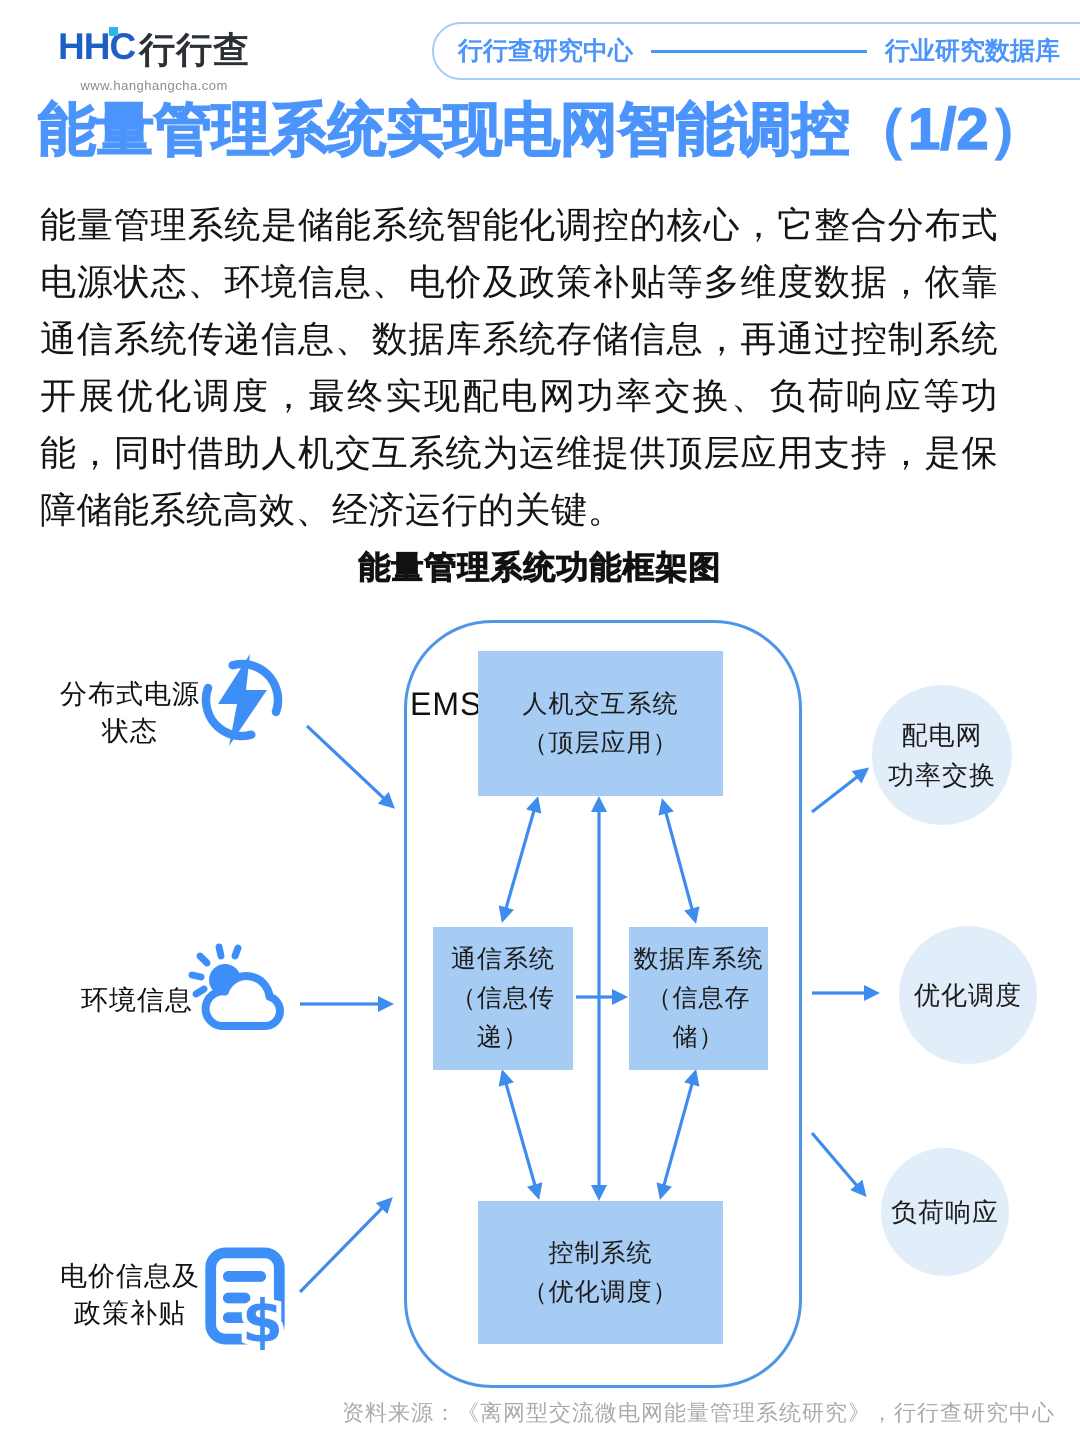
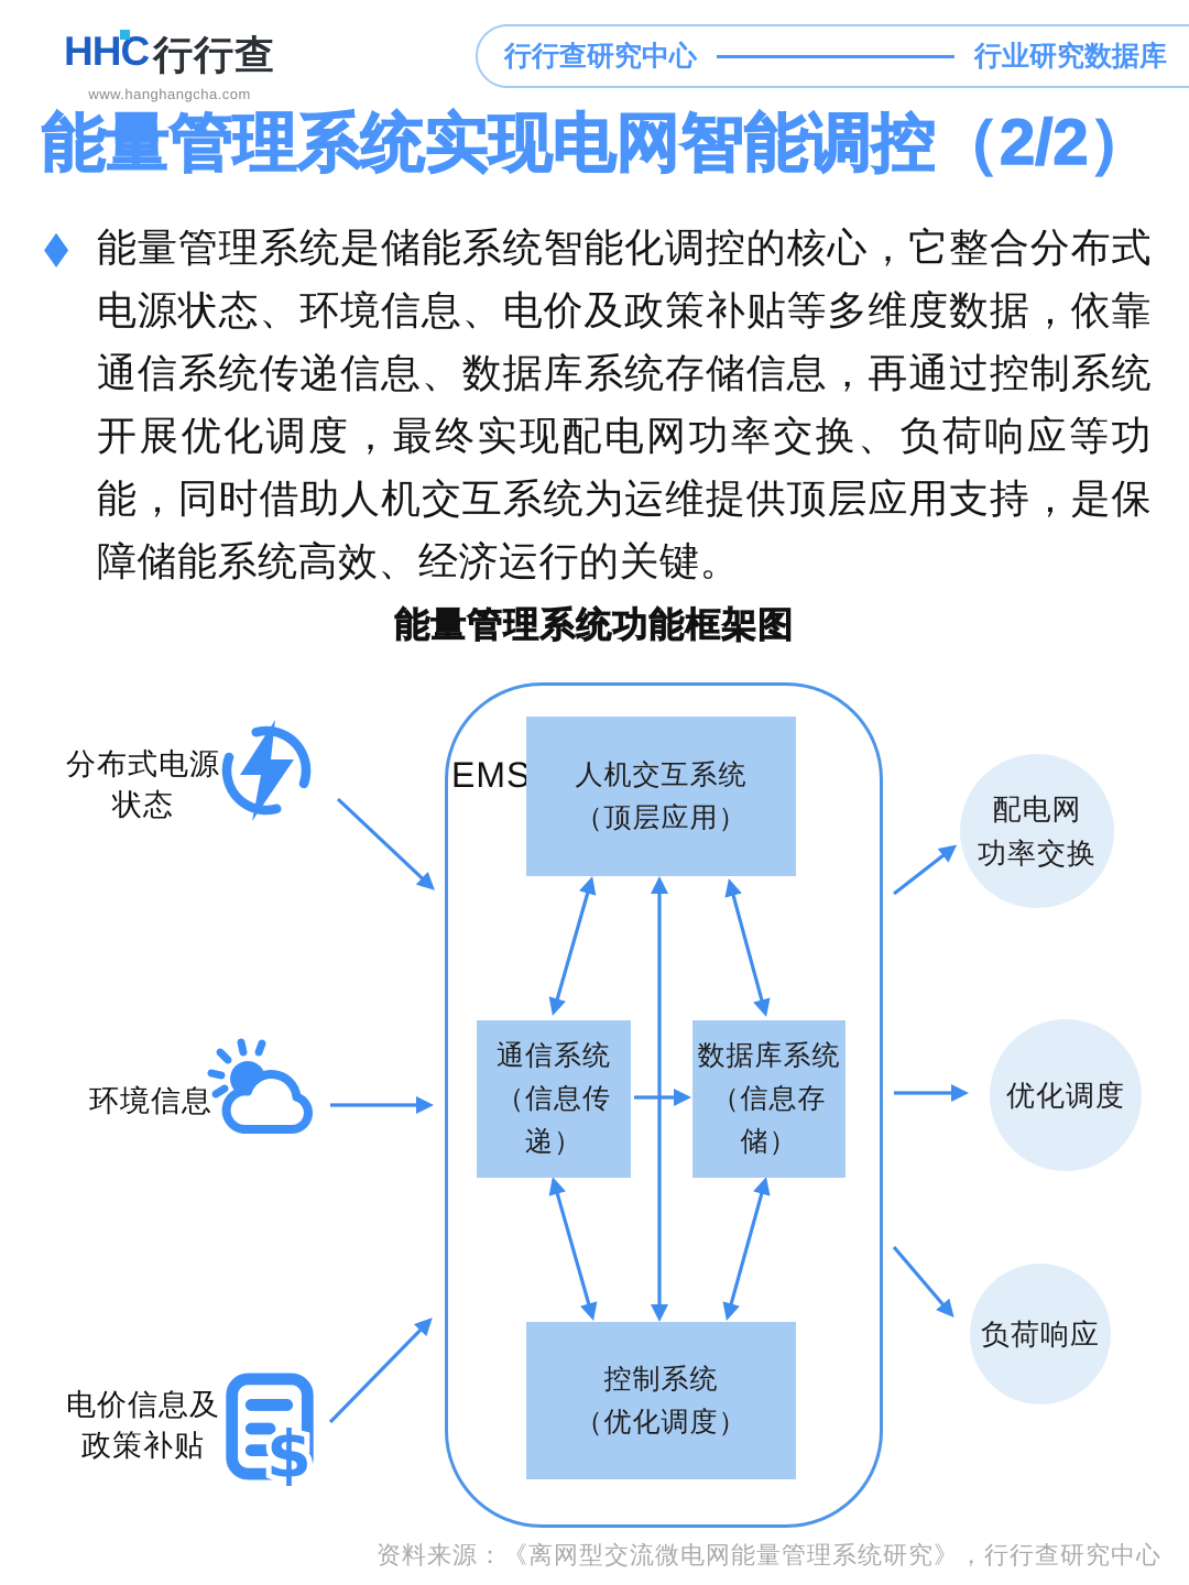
  HHC
  行行查
  www.hanghangcha.com
  行行查研究中心
  行业研究数据库
- 能量管理系统实现电网智能调控（1/2）
+ 能量管理系统实现电网智能调控（2/2）
+ ◆
  能量管理系统是储能系统智能化调控的核心，它整合分布式电源状态、环境信息、电价及政策补贴等多维度数据，依靠通信系统传递信息、数据库系统存储信息，再通过控制系统开展优化调度，最终实现配电网功率交换、负荷响应等功能，同时借助人机交互系统为运维提供顶层应用支持，是保障储能系统高效、经济运行的关键。
  能量管理系统功能框架图
  EMS
  人机交互系统
  （顶层应用）
  通信系统
  （信息传递）
  数据库系统
  （信息存储）
  控制系统
  （优化调度）
  配电网
  功率交换
  优化调度
  负荷响应
  分布式电源
  状态
  环境信息
  电价信息及
  政策补贴
  $
  资料来源：《离网型交流微电网能量管理系统研究》，行行查研究中心
